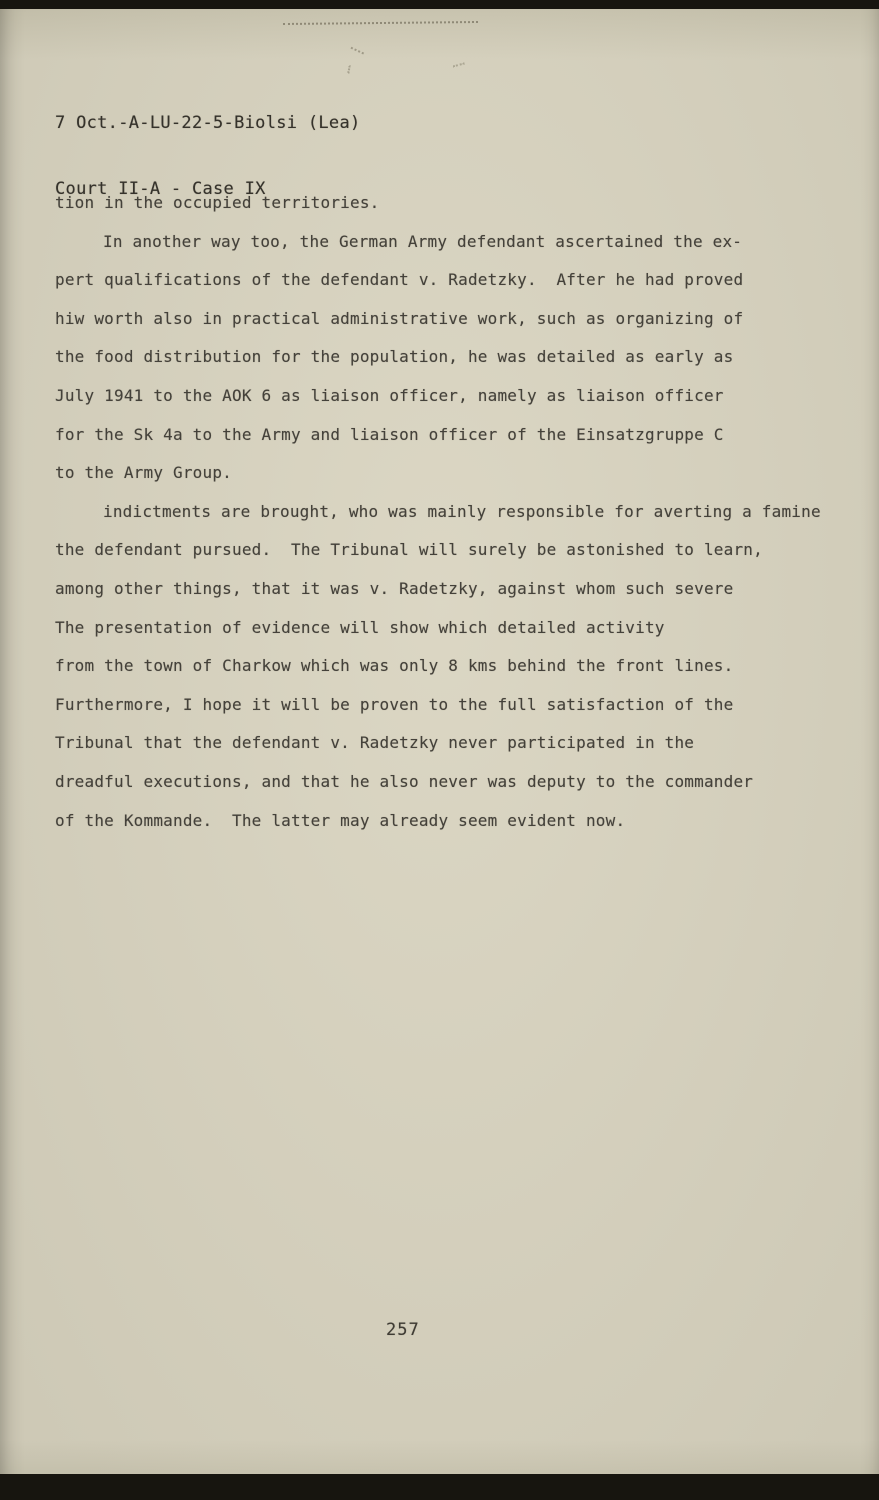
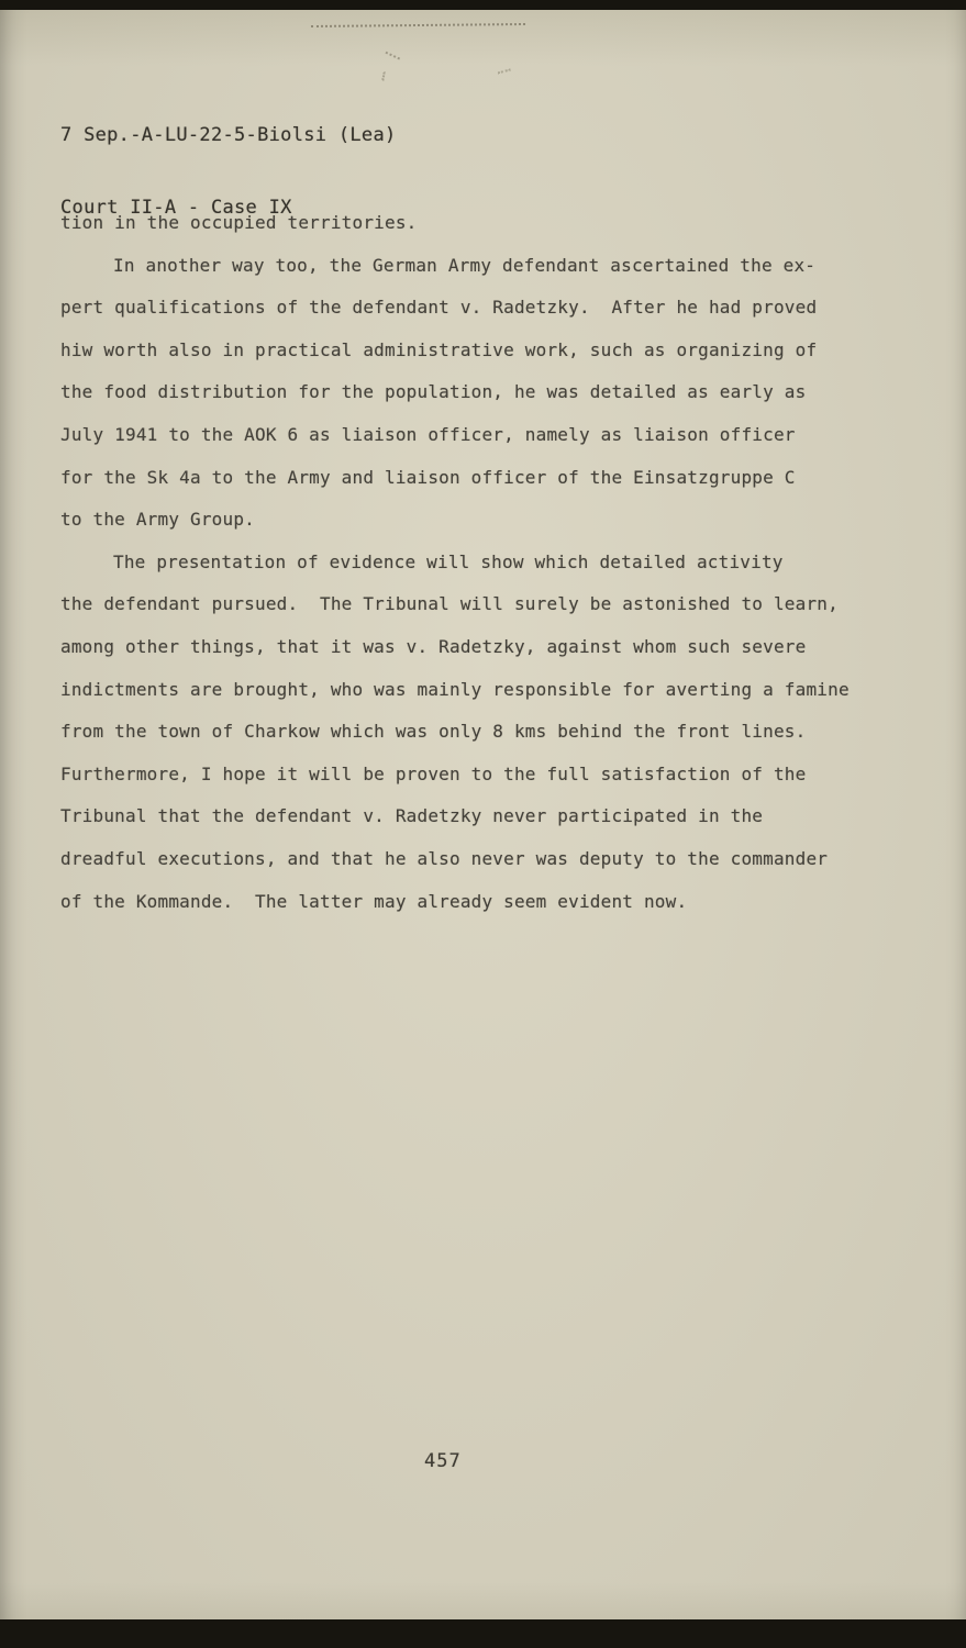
- 7 Oct.-A-LU-22-5-Biolsi (Lea)
+ 7 Sep.-A-LU-22-5-Biolsi (Lea)
  Court II-A - Case IX
  tion in the occupied territories.
  In another way too, the German Army defendant ascertained the ex-
  pert qualifications of the defendant v. Radetzky. After he had proved
  hiw worth also in practical administrative work, such as organizing of
  the food distribution for the population, he was detailed as early as
  July 1941 to the AOK 6 as liaison officer, namely as liaison officer
  for the Sk 4a to the Army and liaison officer of the Einsatzgruppe C
  to the Army Group.
- indictments are brought, who was mainly responsible for averting a famine
+ The presentation of evidence will show which detailed activity
  the defendant pursued. The Tribunal will surely be astonished to learn,
  among other things, that it was v. Radetzky, against whom such severe
- The presentation of evidence will show which detailed activity
+ indictments are brought, who was mainly responsible for averting a famine
  from the town of Charkow which was only 8 kms behind the front lines.
  Furthermore, I hope it will be proven to the full satisfaction of the
  Tribunal that the defendant v. Radetzky never participated in the
  dreadful executions, and that he also never was deputy to the commander
  of the Kommande. The latter may already seem evident now.
- 257
+ 457
